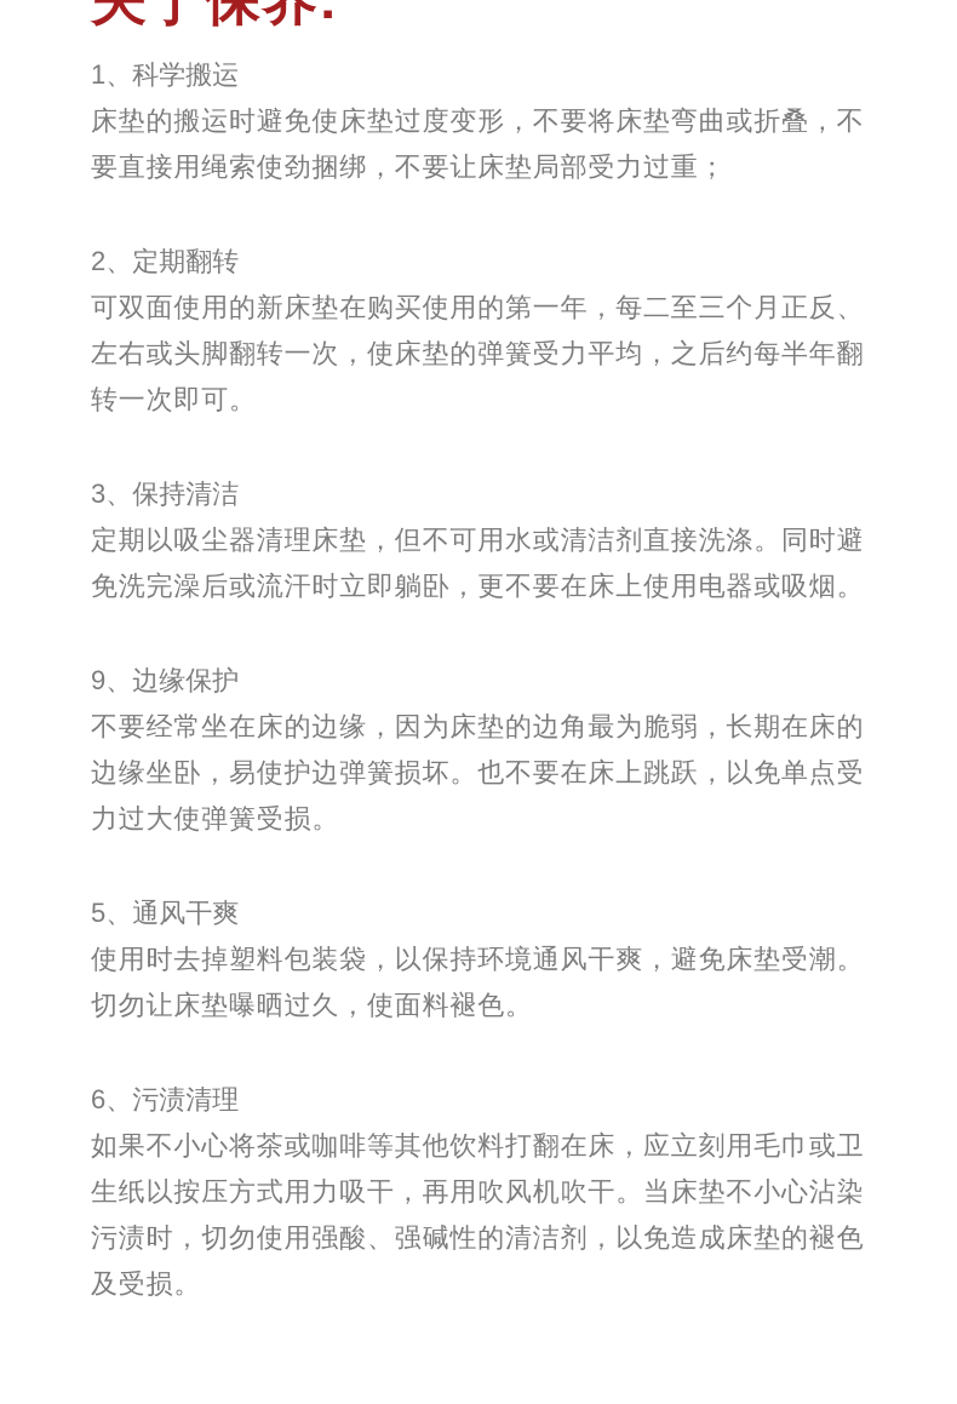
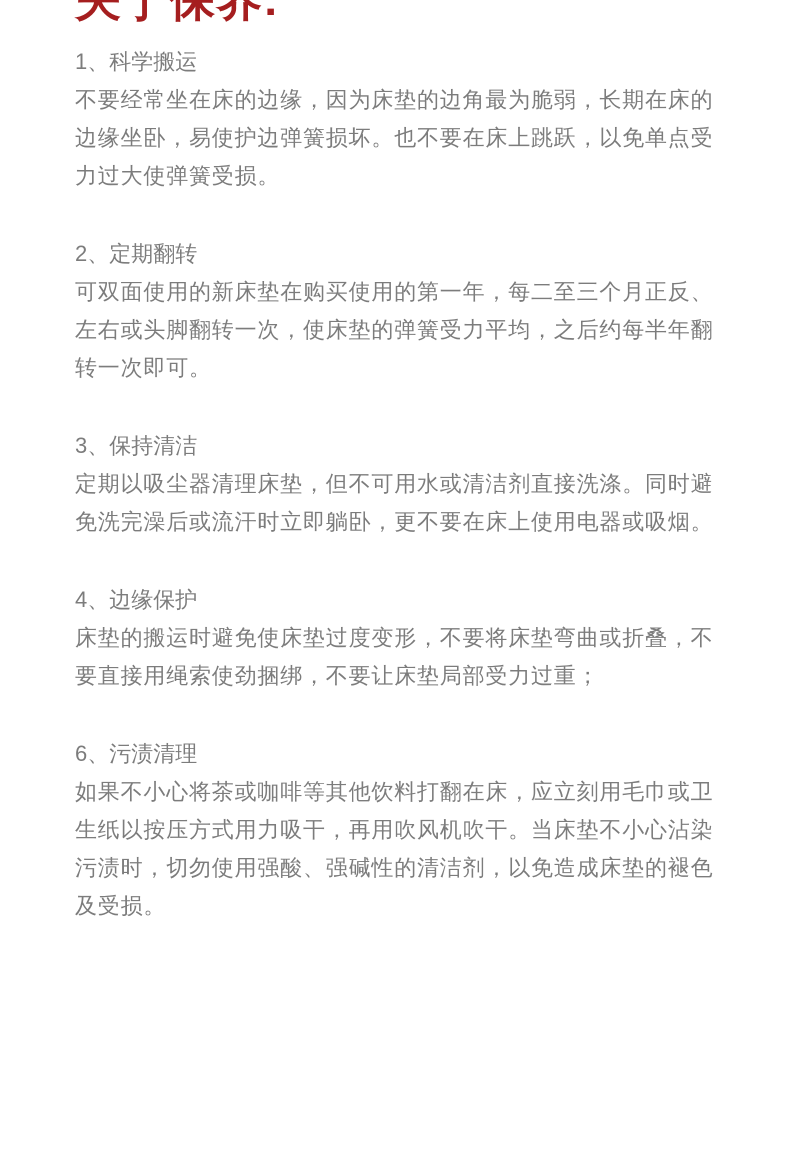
  1、科学搬运
- 床垫的搬运时避免使床垫过度变形，不要将床垫弯曲或折叠，不要直接用绳索使劲捆绑，不要让床垫局部受力过重；
+ 不要经常坐在床的边缘，因为床垫的边角最为脆弱，长期在床的边缘坐卧，易使护边弹簧损坏。也不要在床上跳跃，以免单点受力过大使弹簧受损。
  2、定期翻转
  可双面使用的新床垫在购买使用的第一年，每二至三个月正反、左右或头脚翻转一次，使床垫的弹簧受力平均，之后约每半年翻转一次即可。
  3、保持清洁
  定期以吸尘器清理床垫，但不可用水或清洁剂直接洗涤。同时避免洗完澡后或流汗时立即躺卧，更不要在床上使用电器或吸烟。
- 9、边缘保护
+ 4、边缘保护
- 不要经常坐在床的边缘，因为床垫的边角最为脆弱，长期在床的边缘坐卧，易使护边弹簧损坏。也不要在床上跳跃，以免单点受力过大使弹簧受损。
+ 床垫的搬运时避免使床垫过度变形，不要将床垫弯曲或折叠，不要直接用绳索使劲捆绑，不要让床垫局部受力过重；
- 5、通风干爽
- 使用时去掉塑料包装袋，以保持环境通风干爽，避免床垫受潮。切勿让床垫曝晒过久，使面料褪色。
  6、污渍清理
  如果不小心将茶或咖啡等其他饮料打翻在床，应立刻用毛巾或卫生纸以按压方式用力吸干，再用吹风机吹干。当床垫不小心沾染污渍时，切勿使用强酸、强碱性的清洁剂，以免造成床垫的褪色及受损。
